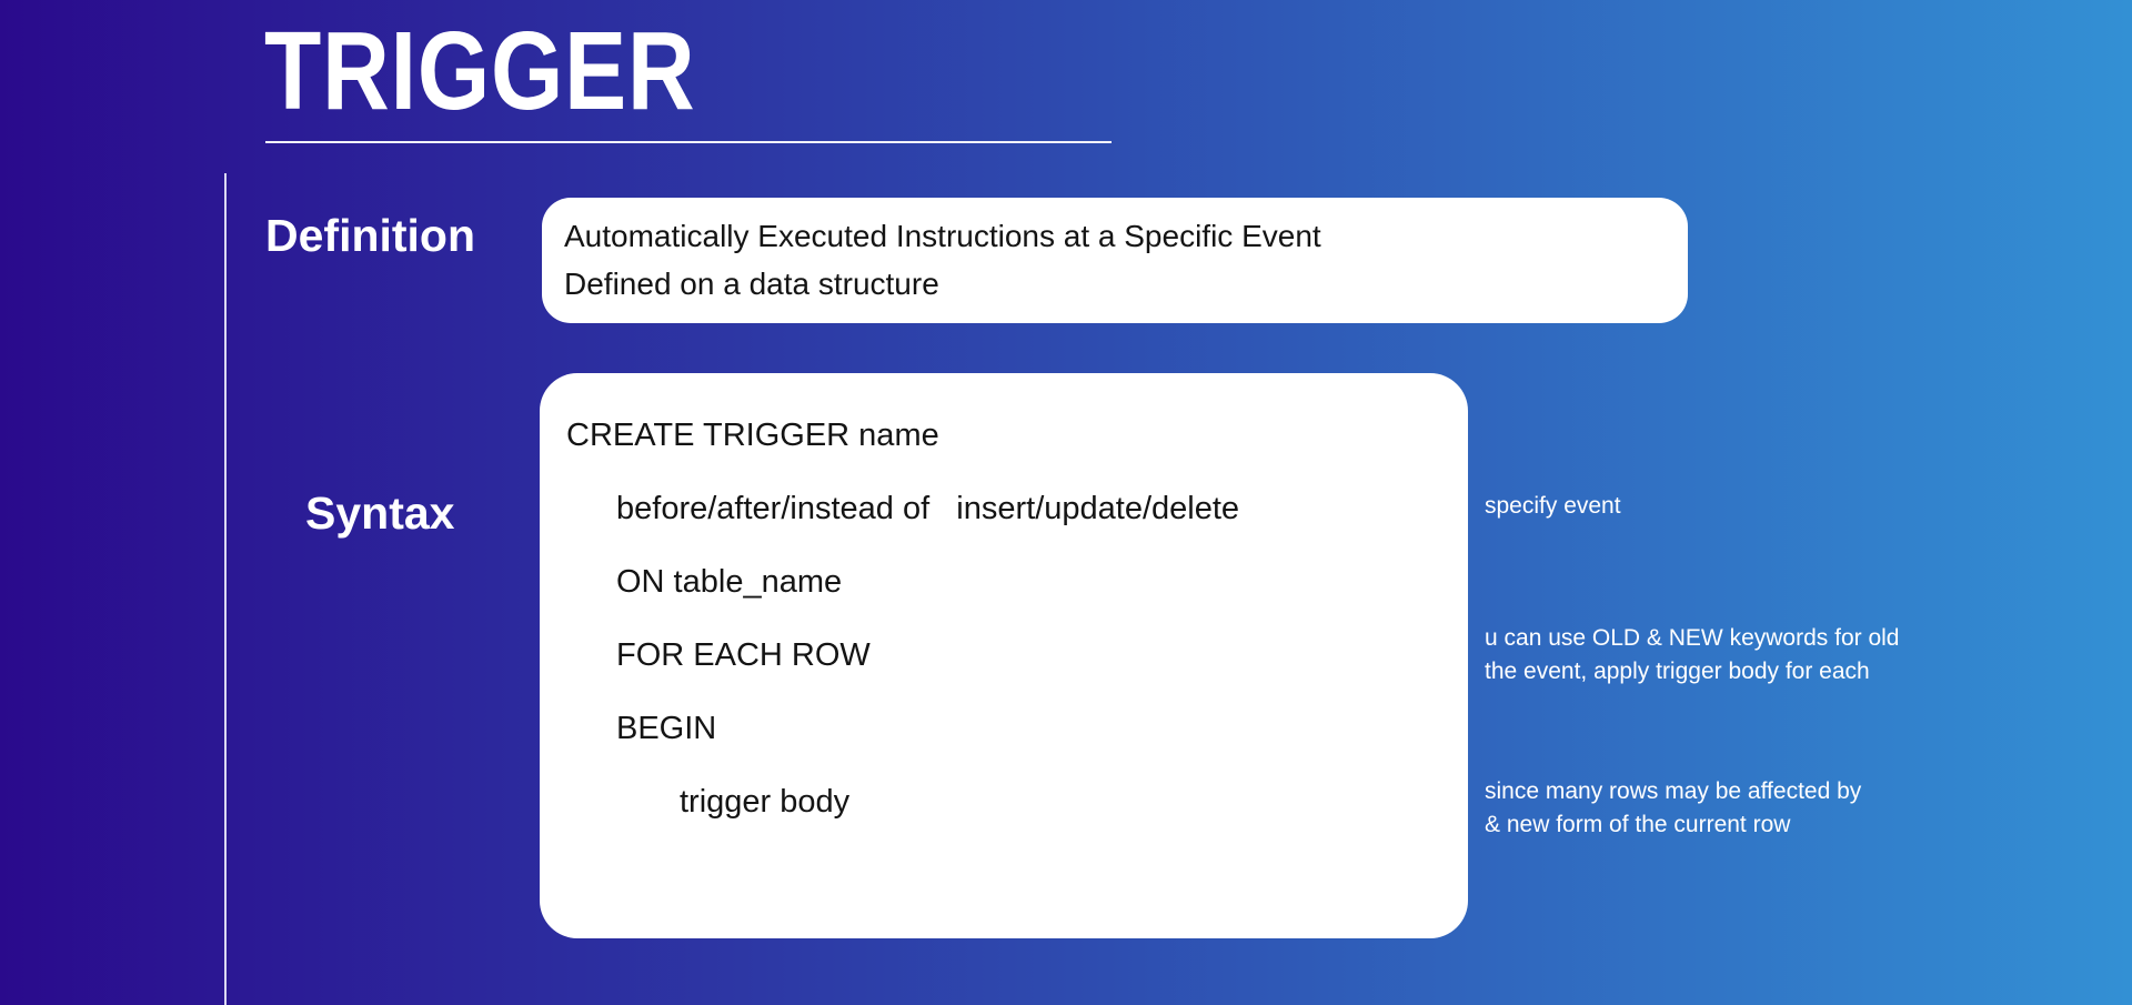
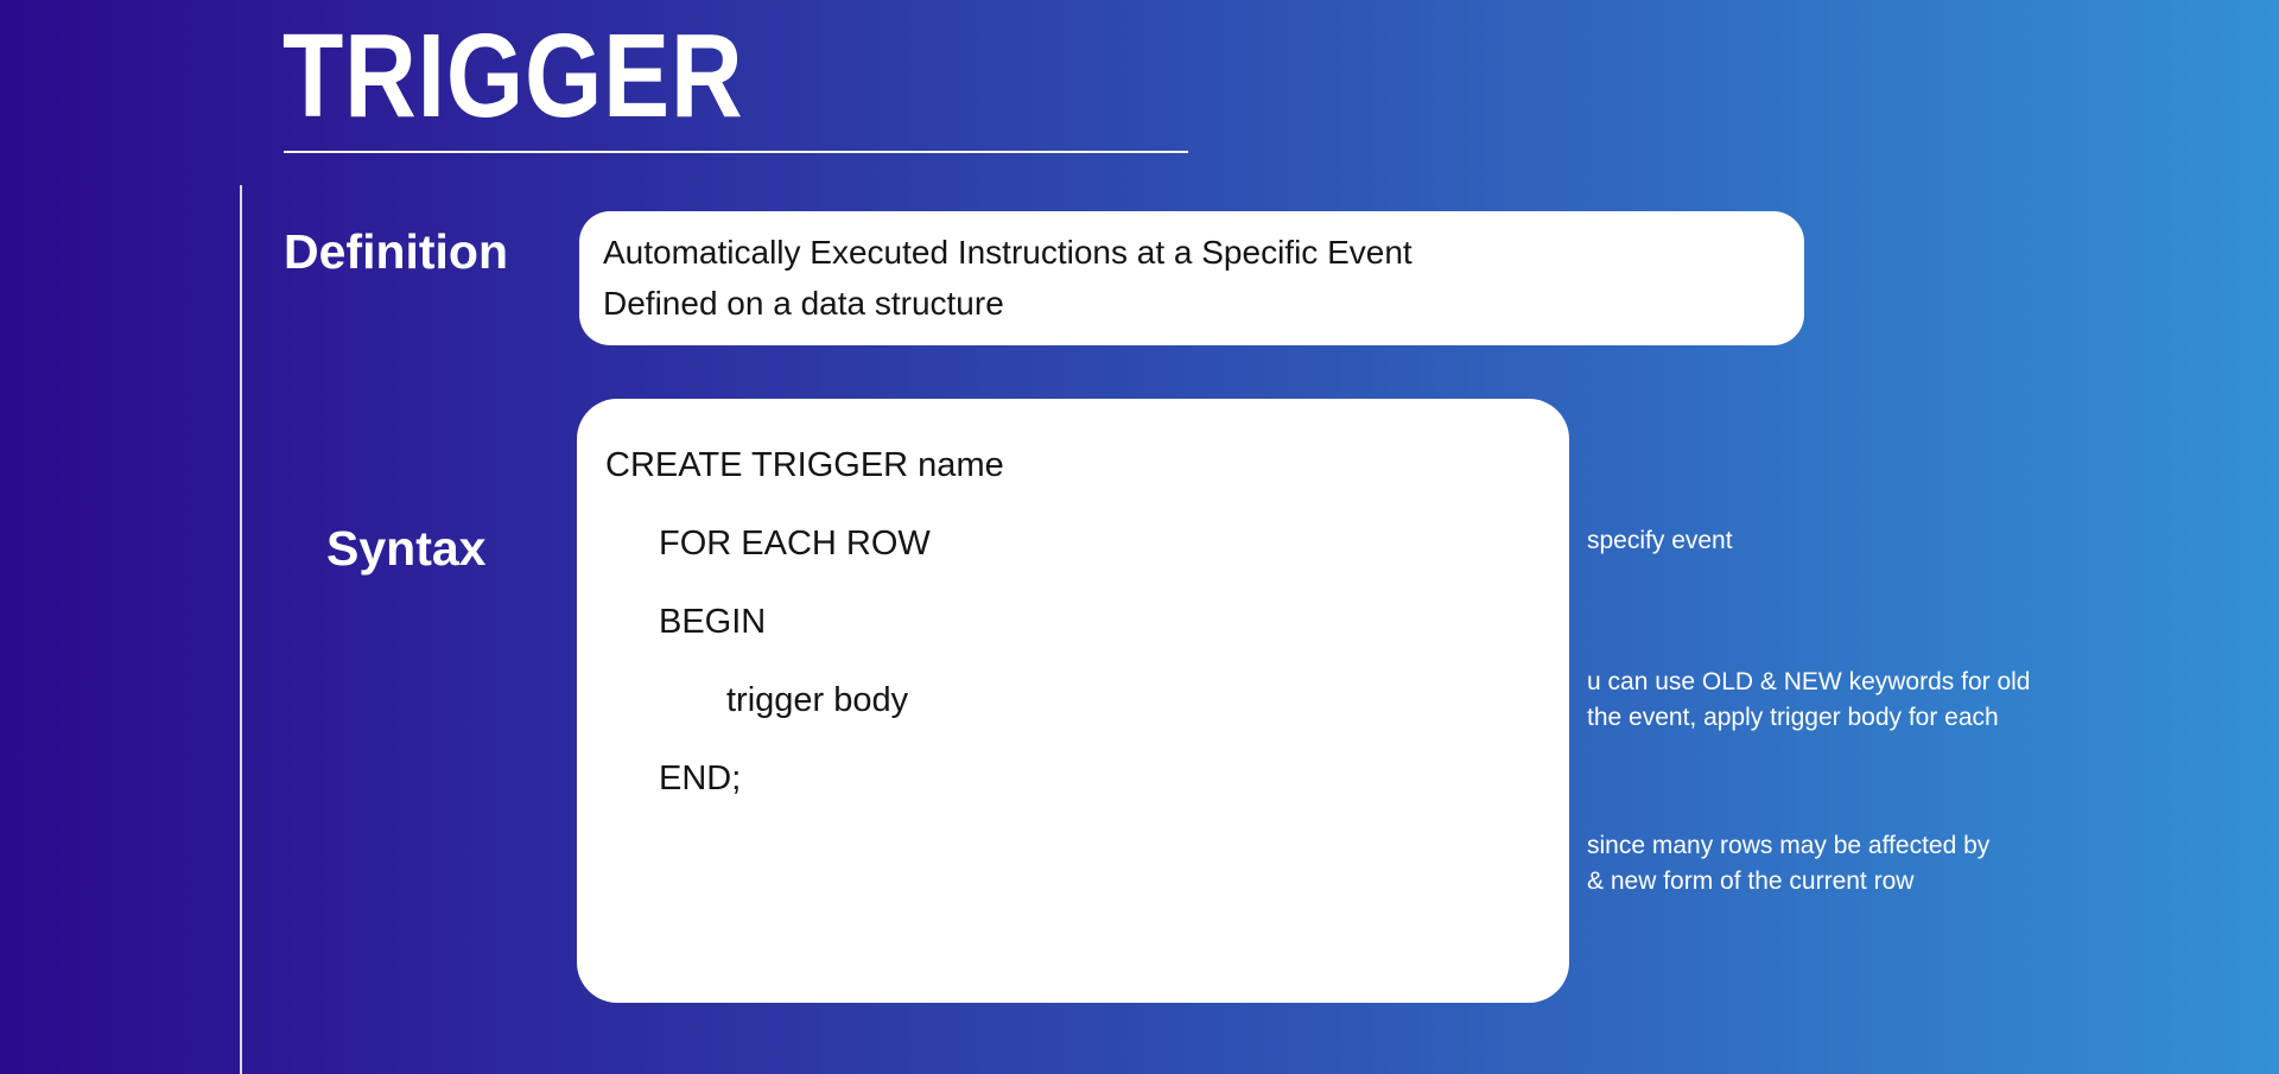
  TRIGGER
  Definition
  Automatically Executed Instructions at a Specific Event
  Defined on a data structure
  Syntax
  CREATE TRIGGER name
- before/after/instead of insert/update/delete
- ON table_name
  FOR EACH ROW
  BEGIN
  trigger body
+ END;
  specify event
  u can use OLD & NEW keywords for old
  the event, apply trigger body for each
  since many rows may be affected by
  & new form of the current row
